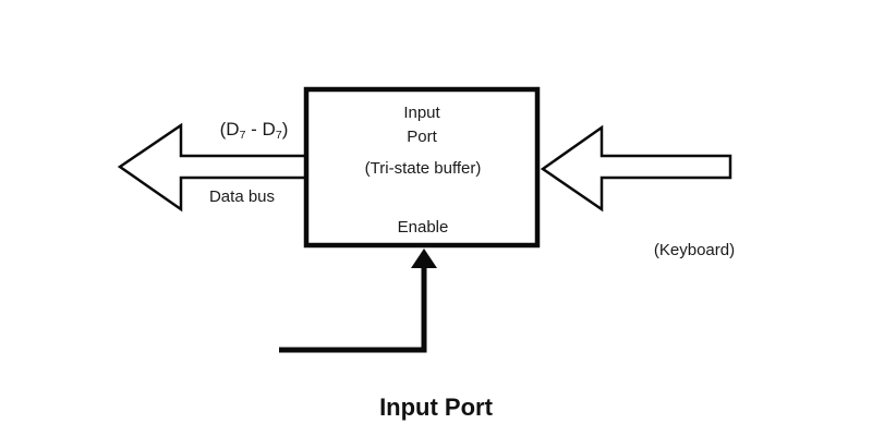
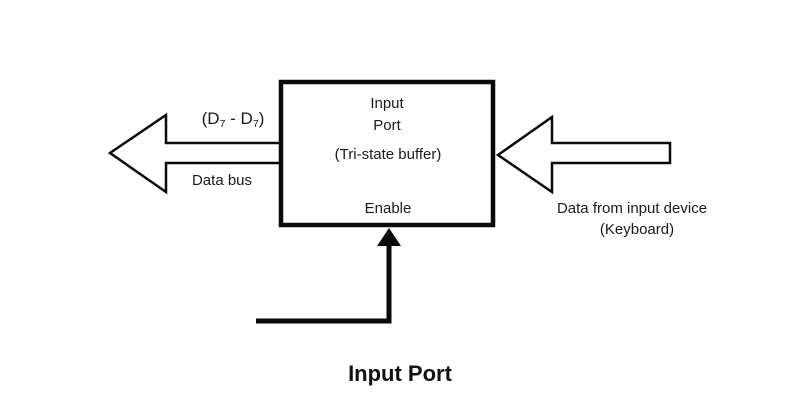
  Input
  Port
  (Tri-state buffer)
  Enable
  (D7 - D7)
  Data bus
+ Data from input device
  (Keyboard)
  Input Port
